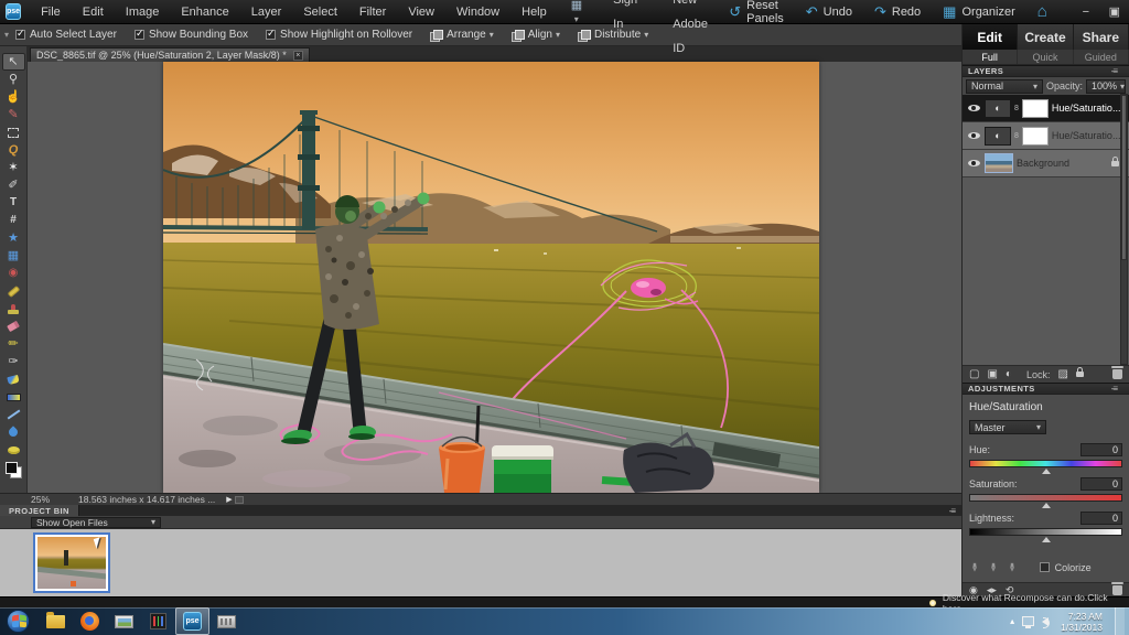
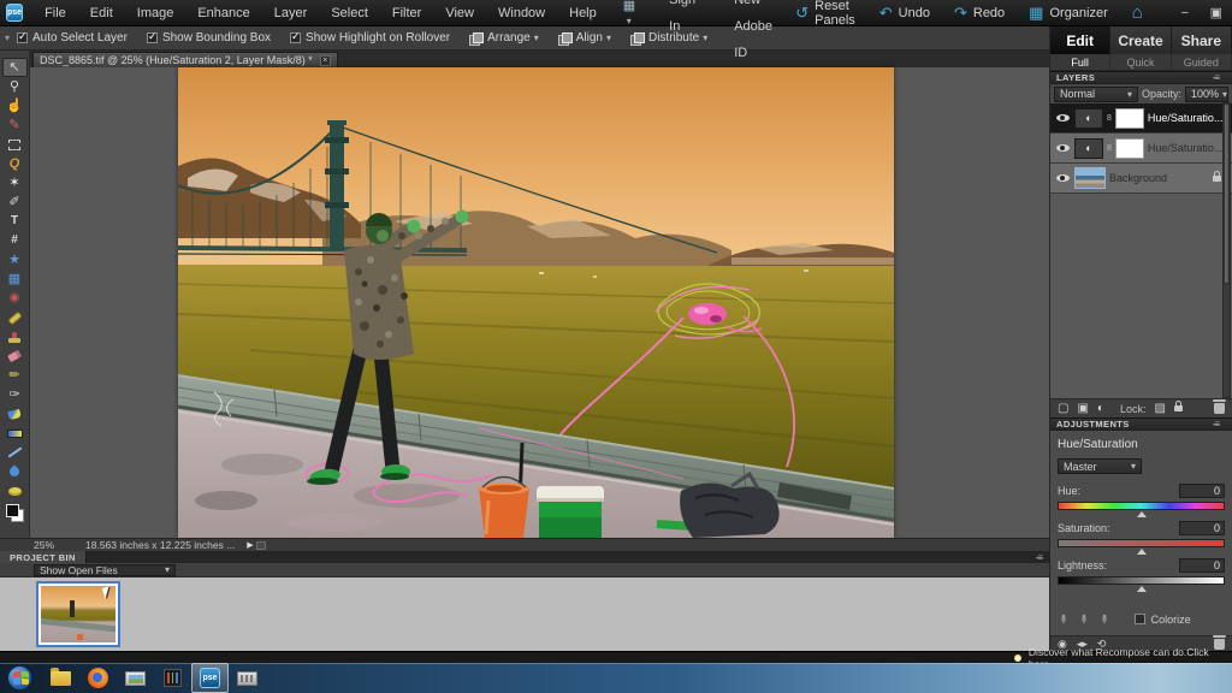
  File
  Edit
  Image
  Enhance
  Layer
  Select
  Filter
  View
  Window
  Help
  ▦ ▾
  ↺
  Reset Panels
  ↶
  Undo
  ↷
  Redo
  ▦
  Organizer
  ⌂
  −
  ▣
  ▾
  Auto Select Layer
  Show Bounding Box
  Show Highlight on Rollover
  Arrange
  ▾
  Align
  ▾
  Distribute
  ▾
  DSC_8865.tif @ 25% (Hue/Saturation 2, Layer Mask/8) *
  ↖
  ⚲
  ☝
  ✎
  Q
  ✶
  ✐
  T
  #
  ★
  ▦
  ◉
  ✏
  ✑
  25%
- 18.563 inches x 14.617 inches ...
+ 18.563 inches x 12.225 inches ...
  PROJECT BIN
  -≡
  Show Open Files
  ▾
  Edit
  Create
  Share
  Full
  Quick
  Guided
  LAYERS
  -≡
  Normal
  ▾
  Opacity:
  100%
  ▾
  ◐
  Hue/Saturatio..
  ◐
  Hue/Saturatio..
  Background
  ▢
  ▣
  ◐
  Lock:
  ▨
  ADJUSTMENTS
  -≡
  Hue/Saturation
  Master
  ▾
  Hue:
  0
  Saturation:
  0
  Lightness:
  0
  Colorize
  ◉
  ◂▸
  ⟲
  Discover what Recompose can do.Click
- ▴
- 7:23 AM
- 1/31/2013
